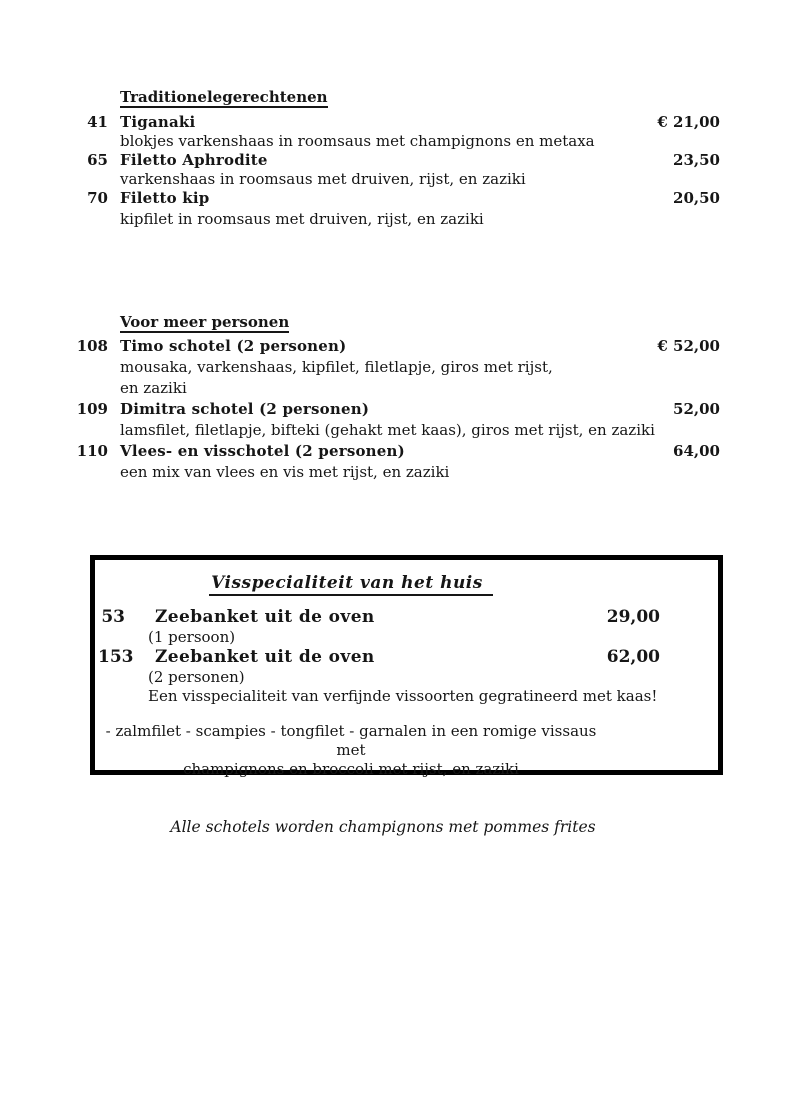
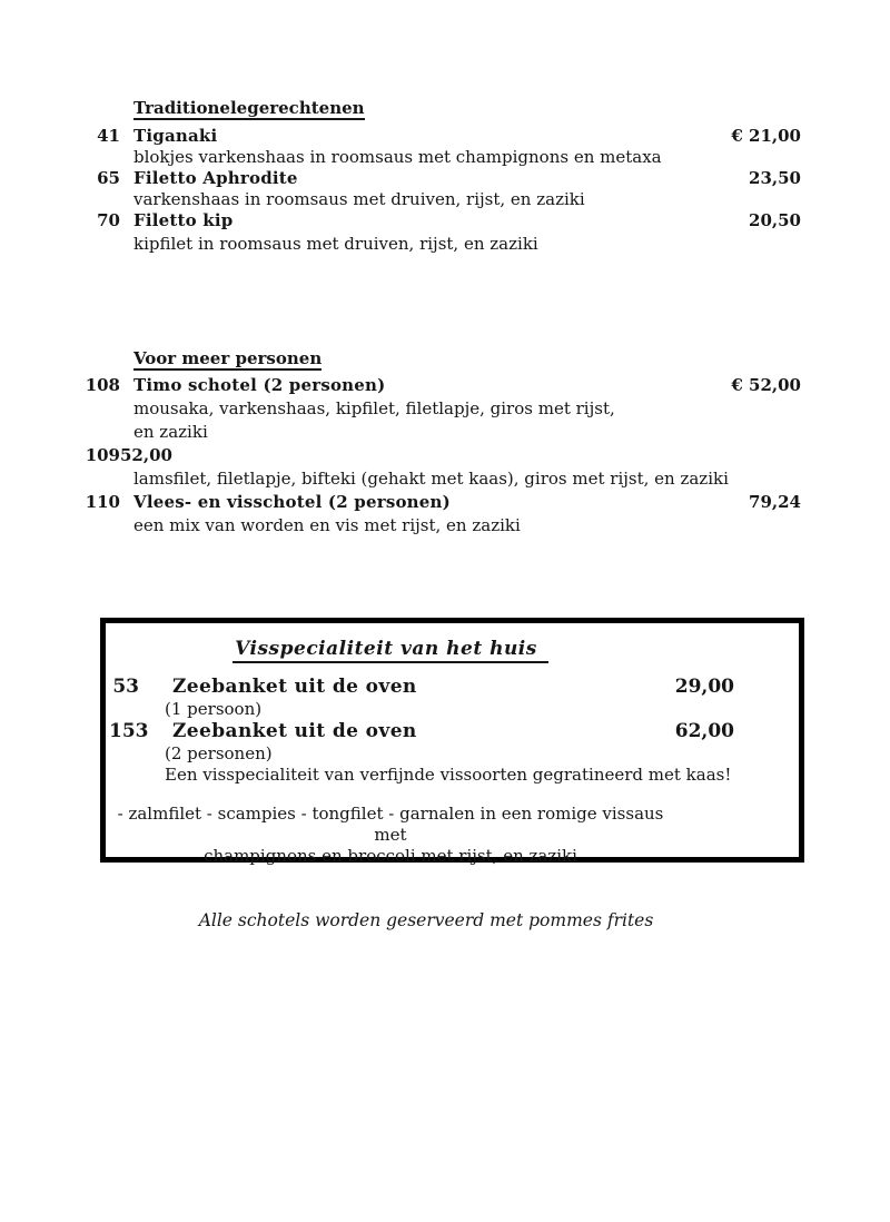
  Traditionelegerechtenen
  41
  Tiganaki
  € 21,00
  blokjes varkenshaas in roomsaus met champignons en metaxa
  65
  Filetto Aphrodite
  23,50
  varkenshaas in roomsaus met druiven, rijst, en zaziki
  70
  Filetto kip
  20,50
  kipfilet in roomsaus met druiven, rijst, en zaziki
  Voor meer personen
  108
  Timo schotel (2 personen)
  € 52,00
  mousaka, varkenshaas, kipfilet, filetlapje, giros met rijst,
  en zaziki
  109
- Dimitra schotel (2 personen)
  52,00
  lamsfilet, filetlapje, bifteki (gehakt met kaas), giros met rijst, en zaziki
  110
  Vlees- en visschotel (2 personen)
- 64,00
+ 79,24
- een mix van vlees en vis met rijst, en zaziki
+ een mix van worden en vis met rijst, en zaziki
  Visspecialiteit van het huis
  53
  Zeebanket uit de oven
  29,00
  (1 persoon)
  153
  Zeebanket uit de oven
  62,00
  (2 personen)
  Een visspecialiteit van verfijnde vissoorten gegratineerd met kaas!
  - zalmfilet - scampies - tongfilet - garnalen in een romige vissaus met
  champignons en broccoli met rijst, en zaziki
- Alle schotels worden champignons met pommes frites
+ Alle schotels worden geserveerd met pommes frites
